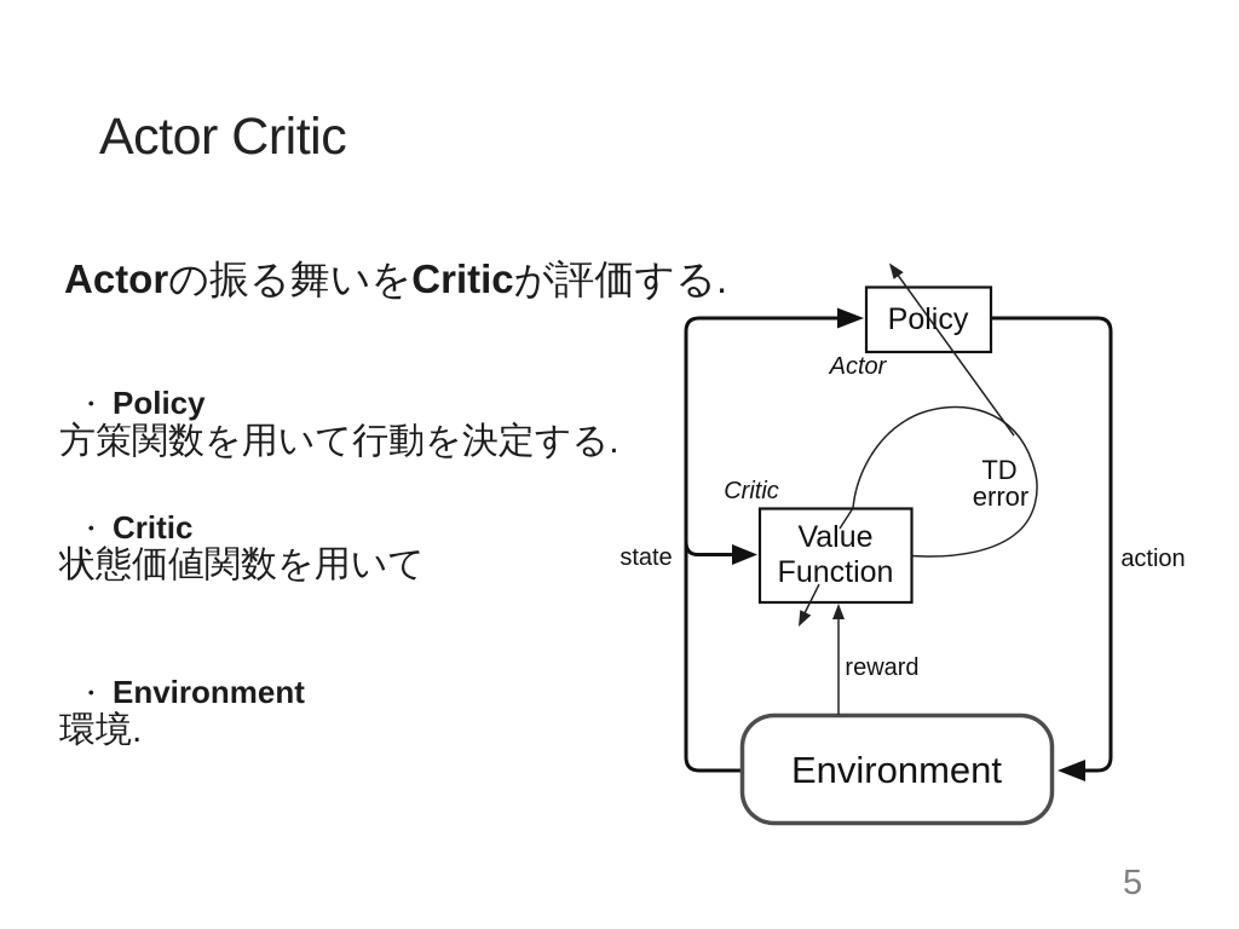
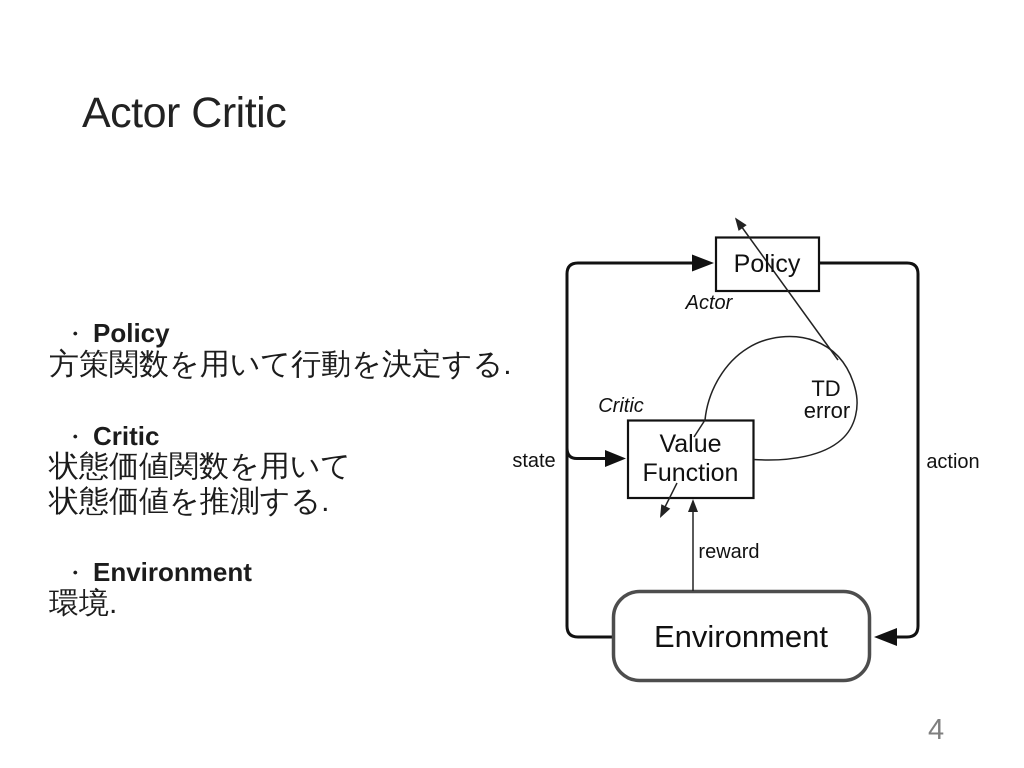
  Actor Critic
- Actorの振る舞いをCriticが評価する.
  ・
  Policy
  方策関数を用いて行動を決定する.
  ・
  Critic
  状態価値関数を用いて
+ 状態価値を推測する.
  ・
  Environment
  環境.
  Policy
  Value
  Function
  Environment
  Actor
  Critic
  TD
  error
  state
  action
  reward
- 5
+ 4
